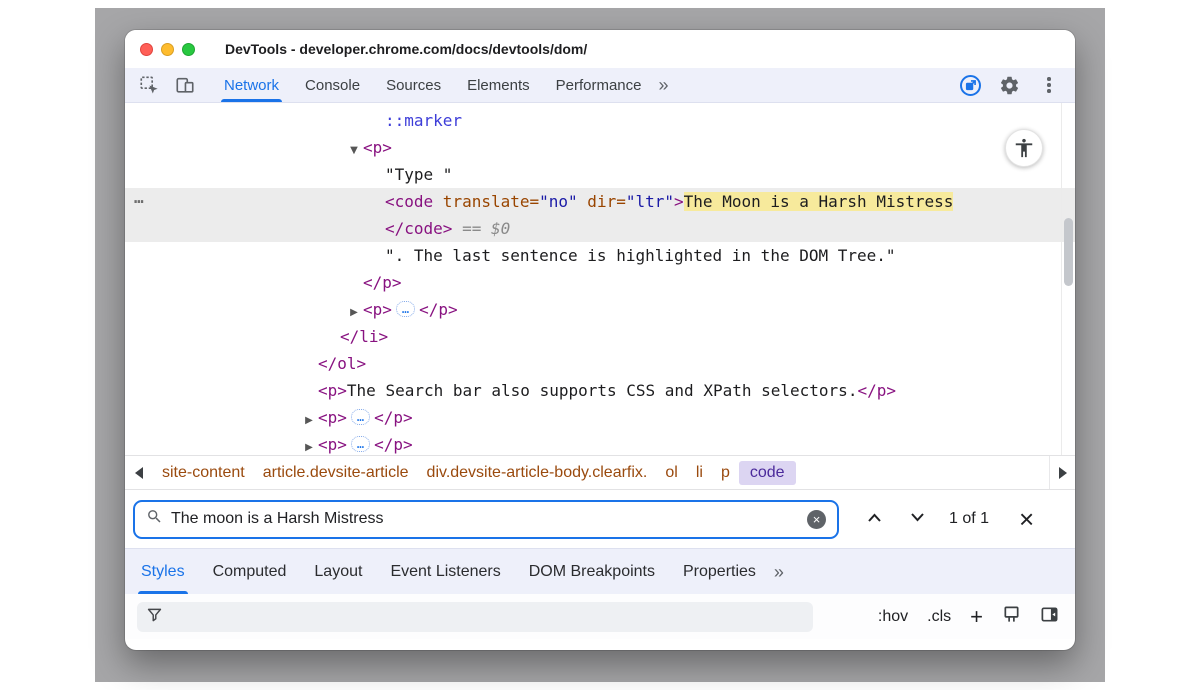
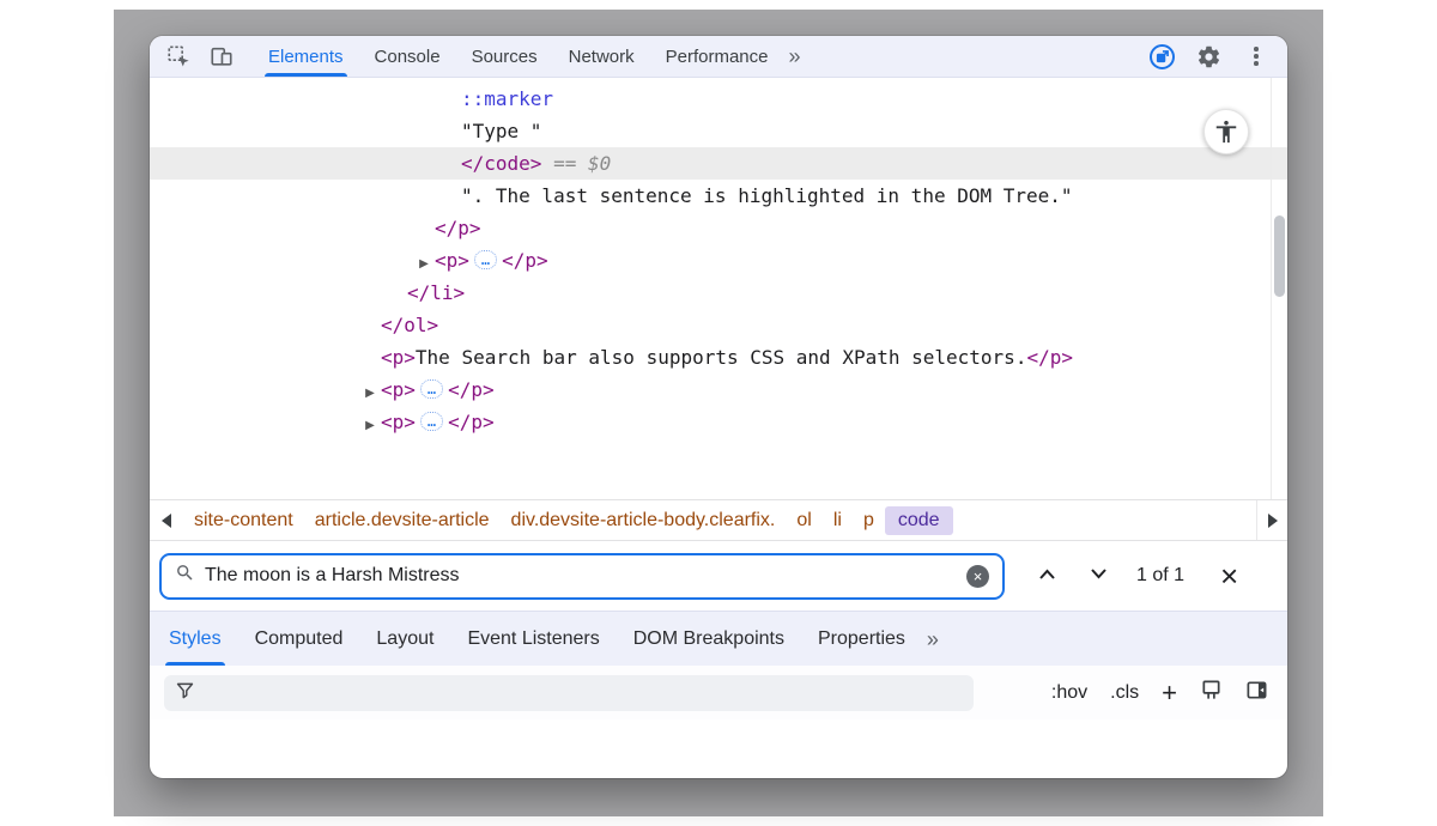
- DevTools - developer.chrome.com/docs/devtools/dom/
- Network
+ Elements
  Console
  Sources
- Elements
+ Network
  Performance
  »
  ::marker
- ▼ <p>
  "Type "
- …
- <code translate="no" dir="ltr">The Moon is a Harsh Mistress
  </code> == $0
  ". The last sentence is highlighted in the DOM Tree."
  </p>
  ▶ <p> … </p>
  </li>
  </ol>
  <p>The Search bar also supports CSS and XPath selectors.</p>
  ▶ <p> … </p>
  ▶ <p> … </p>
  site-content
  article.devsite-article
  div.devsite-article-body.clearfix.
  ol
  li
  p
  code
  The moon is a Harsh Mistress
  ×
  1 of 1
  ×
  Styles
  Computed
  Layout
  Event Listeners
  DOM Breakpoints
  Properties
  »
  :hov
  .cls
  +
